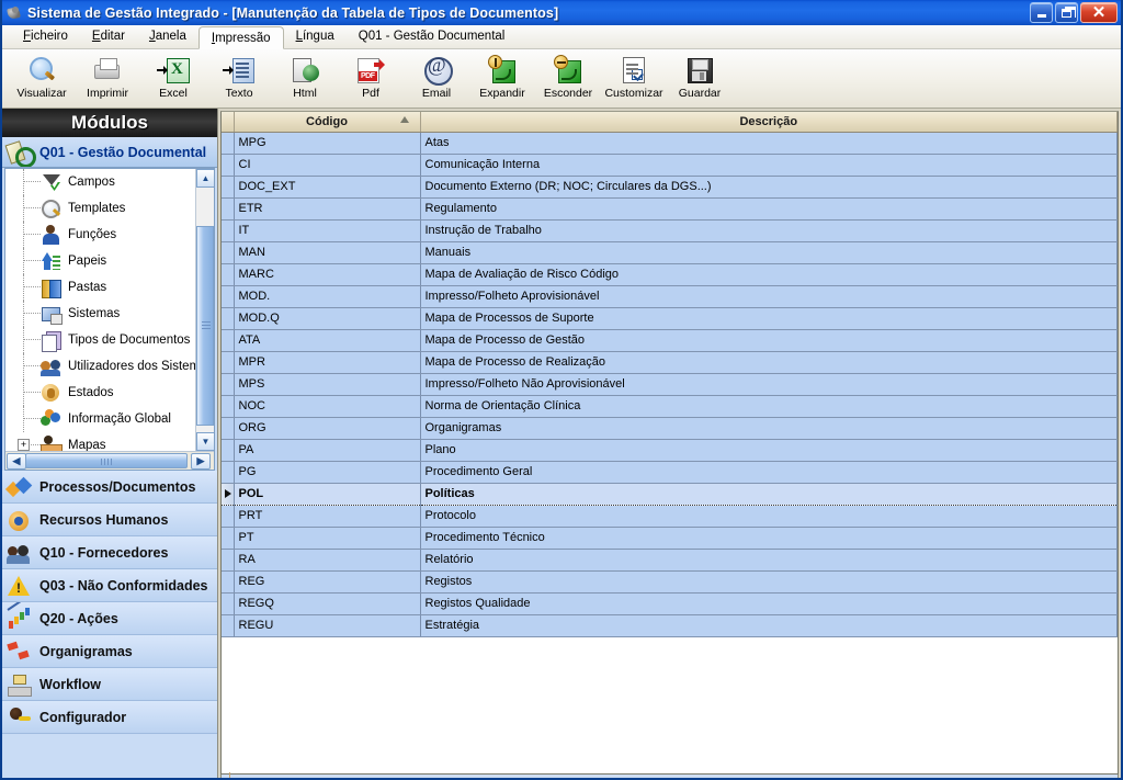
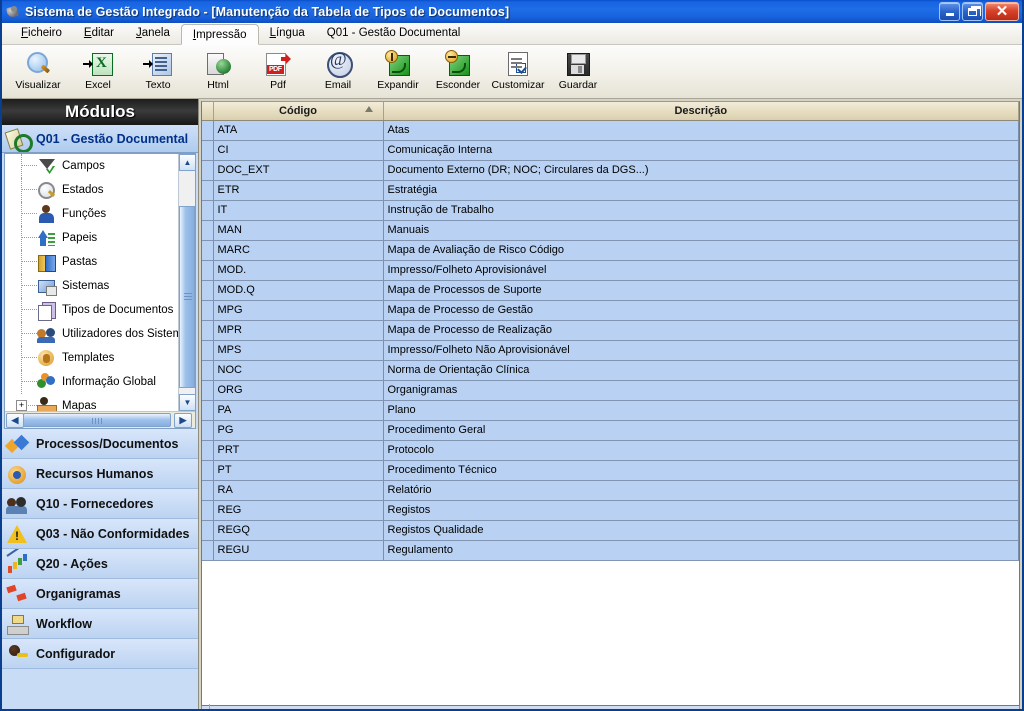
  Sistema de Gestão Integrado - [Manutenção da Tabela de Tipos de Documentos]
  ✕
  Ficheiro
  Editar
  Janela
  Impressão
  Língua
  Q01 - Gestão Documental
  Visualizar
- Imprimir
  Excel
  Texto
  Html
  Pdf
  Email
  Expandir
  Esconder
  Customizar
  Guardar
  Módulos
  Q01 - Gestão Documental
  Campos
- Templates
+ Estados
  Funções
  Papeis
  Pastas
  Sistemas
  Tipos de Documentos
  Utilizadores dos Siste
- Estados
+ Templates
  Informação Global
  +
  Mapas
  ▲
  ▼
  ◀
  ▶
  Processos/Documentos
  Recursos Humanos
  Q10 - Fornecedores
  Q03 - Não Conformidades
  Q20 - Ações
  Organigramas
  Workflow
  Configurador
  	Código	Descrição
- 	MPG	Atas
+ 	ATA	Atas
  	CI	Comunicação Interna
  	DOC_EXT	Documento Externo (DR; NOC; Circulares da DGS...)
- 	ETR	Regulamento
+ 	ETR	Estratégia
  	IT	Instrução de Trabalho
  	MAN	Manuais
  	MARC	Mapa de Avaliação de Risco Código
  	MOD.	Impresso/Folheto Aprovisionável
  	MOD.Q	Mapa de Processos de Suporte
- 	ATA	Mapa de Processo de Gestão
+ 	MPG	Mapa de Processo de Gestão
  	MPR	Mapa de Processo de Realização
  	MPS	Impresso/Folheto Não Aprovisionável
  	NOC	Norma de Orientação Clínica
  	ORG	Organigramas
  	PA	Plano
  	PG	Procedimento Geral
- 	POL	Políticas
  	PRT	Protocolo
  	PT	Procedimento Técnico
  	RA	Relatório
  	REG	Registos
  	REGQ	Registos Qualidade
- 	REGU	Estratégia
+ 	REGU	Regulamento
